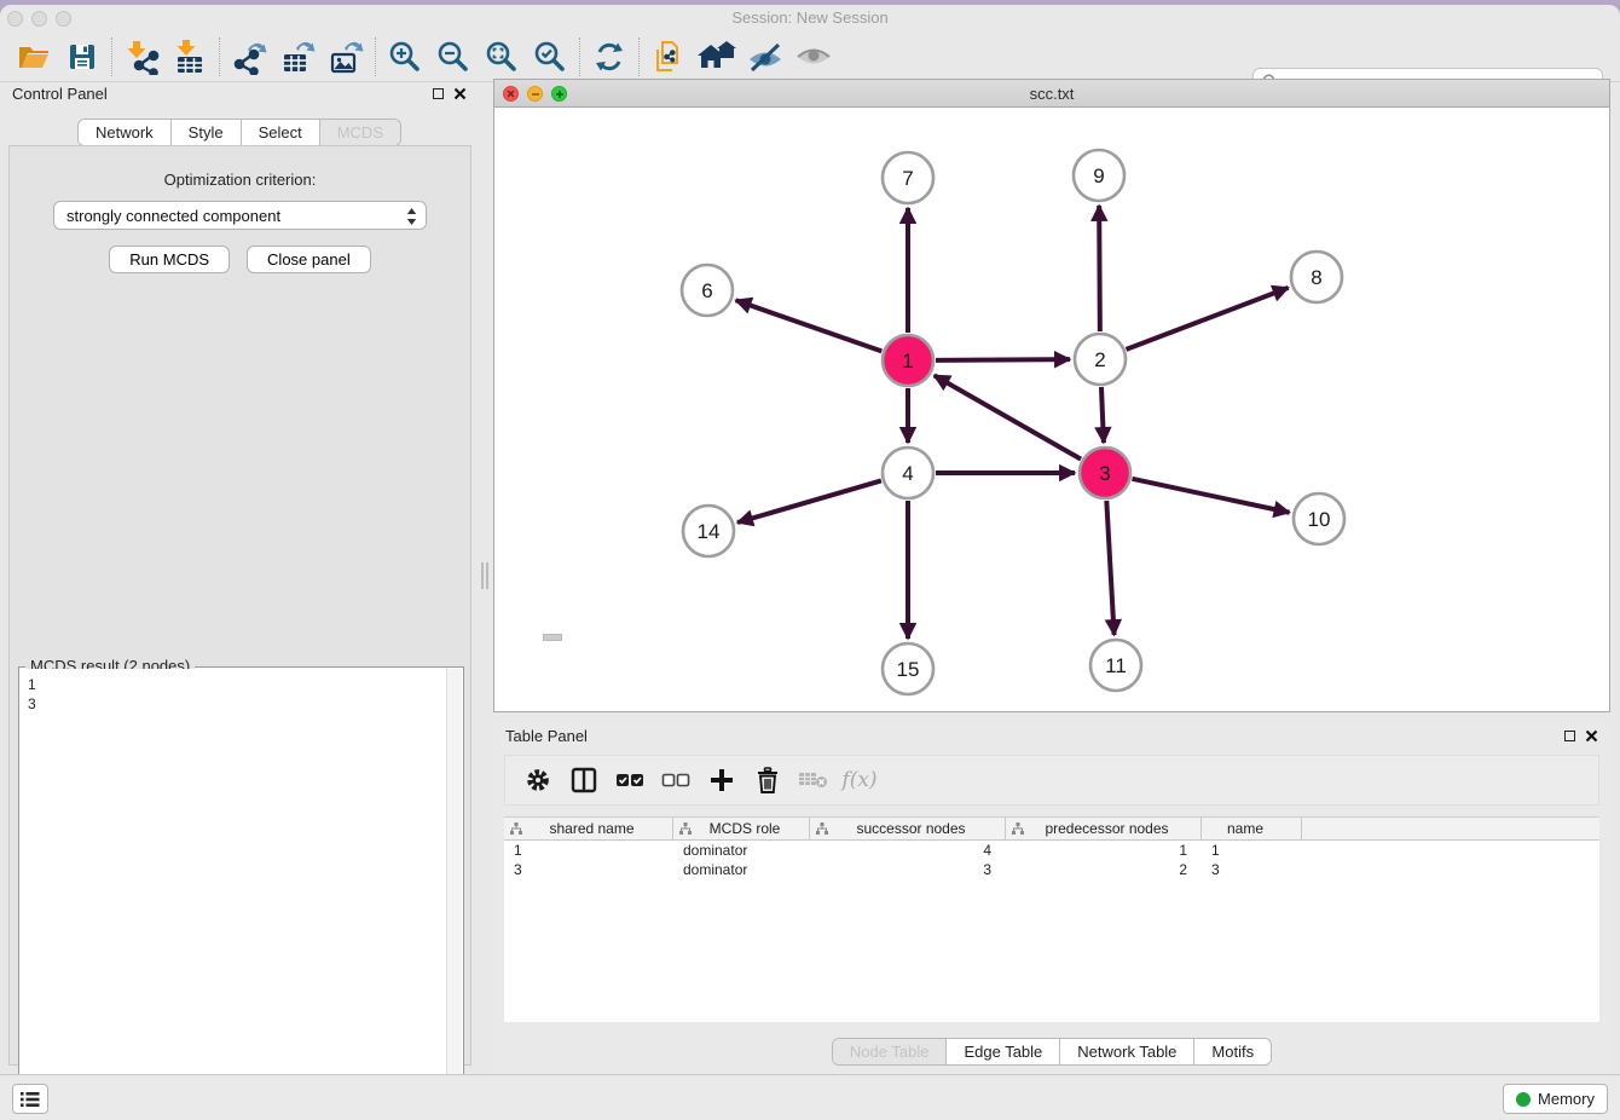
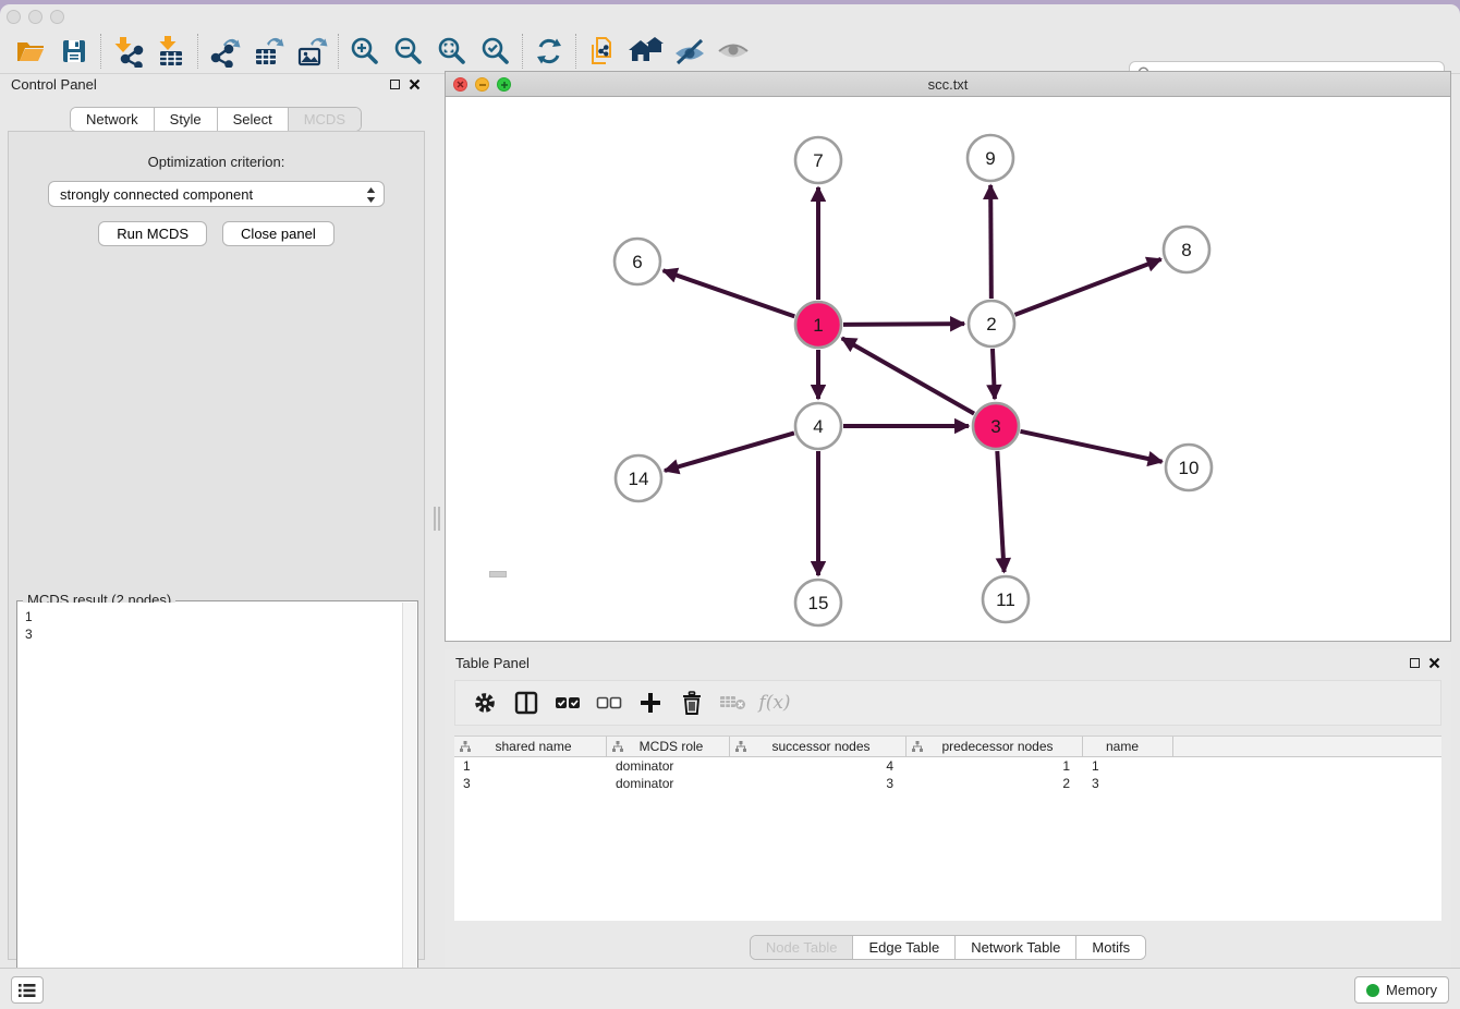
- Session: New Session
  Control Panel
  Network
  Style
  Select
  MCDS
  Optimization criterion:
  strongly connected component
  Run MCDS
  Close panel
  MCDS result (2 nodes)
  1
  3
  scc.txt
  7
  9
  6
  8
  1
  2
  4
  3
  14
  10
  15
  11
  Table Panel
  f(x)
  shared name
  MCDS role
  successor nodes
  predecessor nodes
  name
  1
  dominator
  4
  1
  1
  3
  dominator
  3
  2
  3
  Node Table
  Edge Table
  Network Table
  Motifs
  Memory
